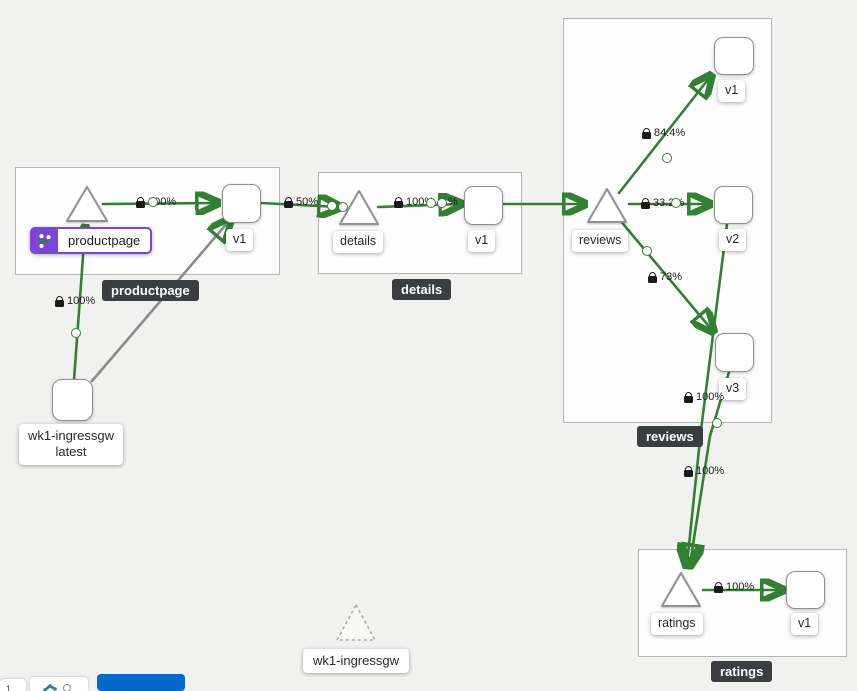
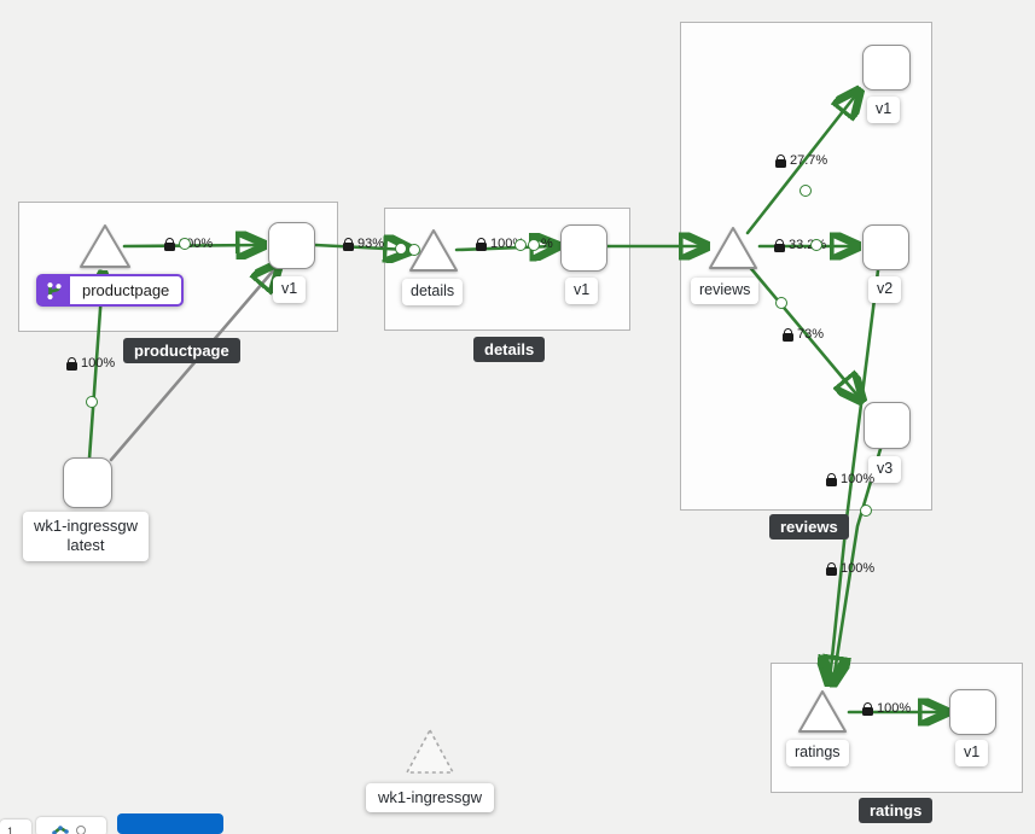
  productpage
  v1
  details
  v1
  reviews
  v1
  v2
  v3
  ratings
  v1
  wk1-ingressgw
  latest
  wk1-ingressgw
  100%
- 50%
+ 93%
  100
  %
- 84.4%
+ 27.7%
  73%
  100%
  100%
  100%
  productpage
  details
  reviews
  ratings
  1
